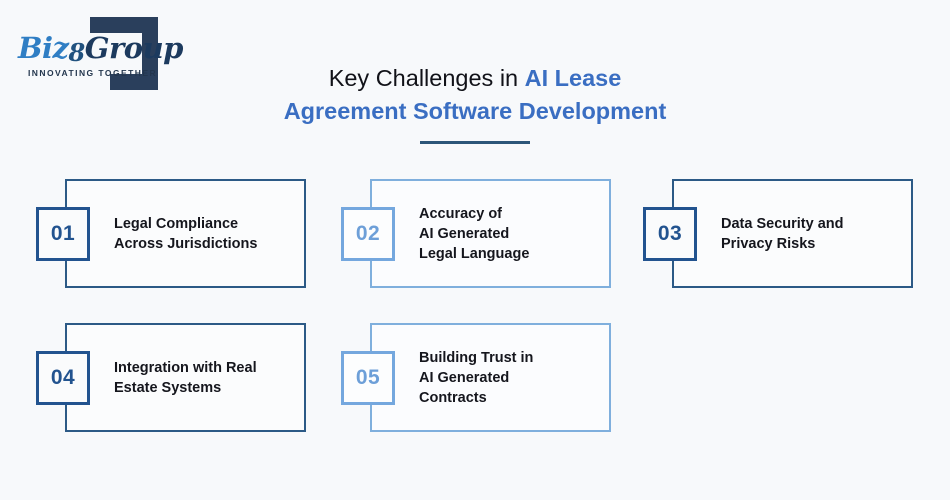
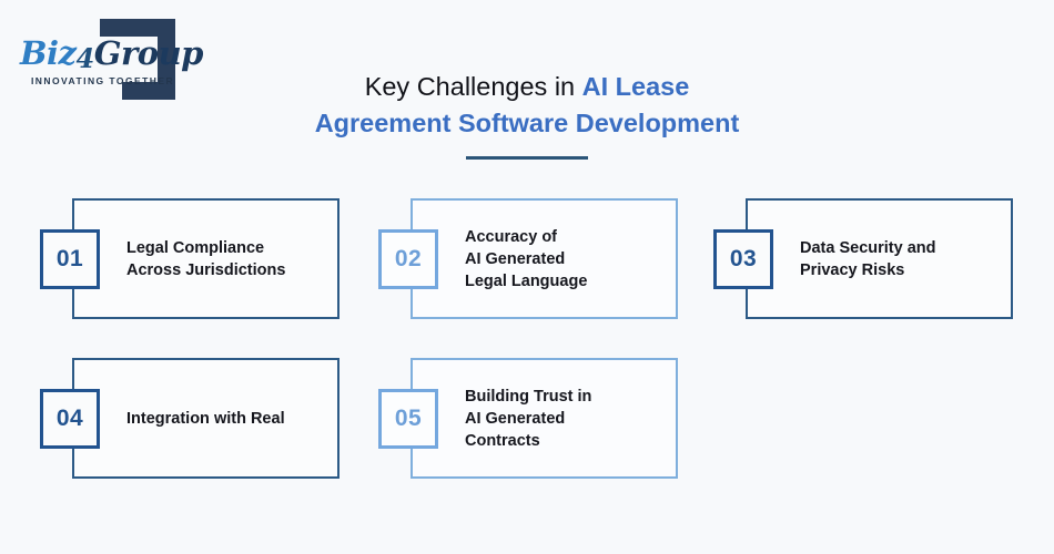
- Biz8Group
+ Biz4Group
  INNOVATING TOGETHER
  Key Challenges in AI Lease
  Agreement Software Development
  01
  Legal Compliance
  Across Jurisdictions
  02
  Accuracy of
  AI Generated
  Legal Language
  03
  Data Security and
  Privacy Risks
  04
  Integration with Real
- Estate Systems
  05
  Building Trust in
  AI Generated
  Contracts
